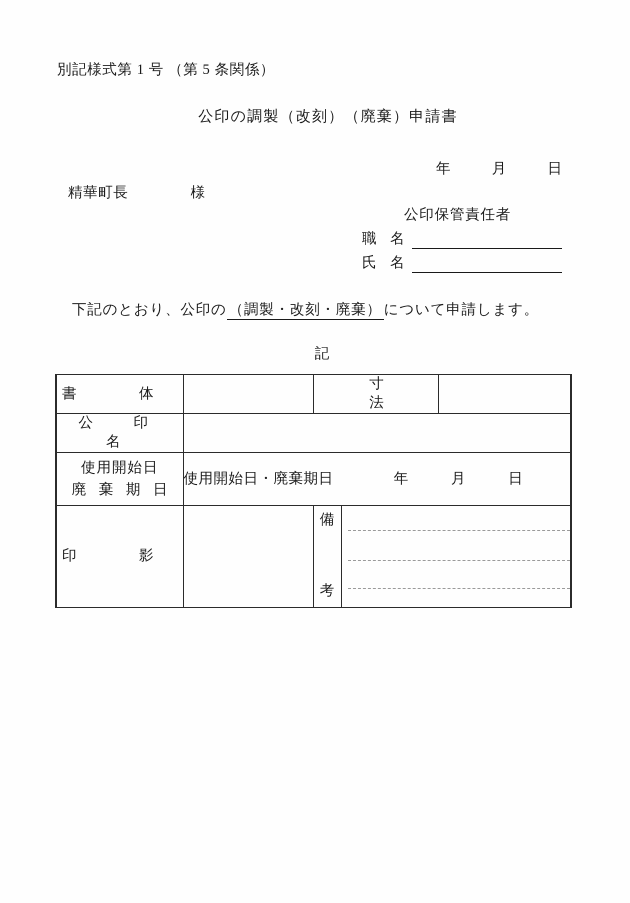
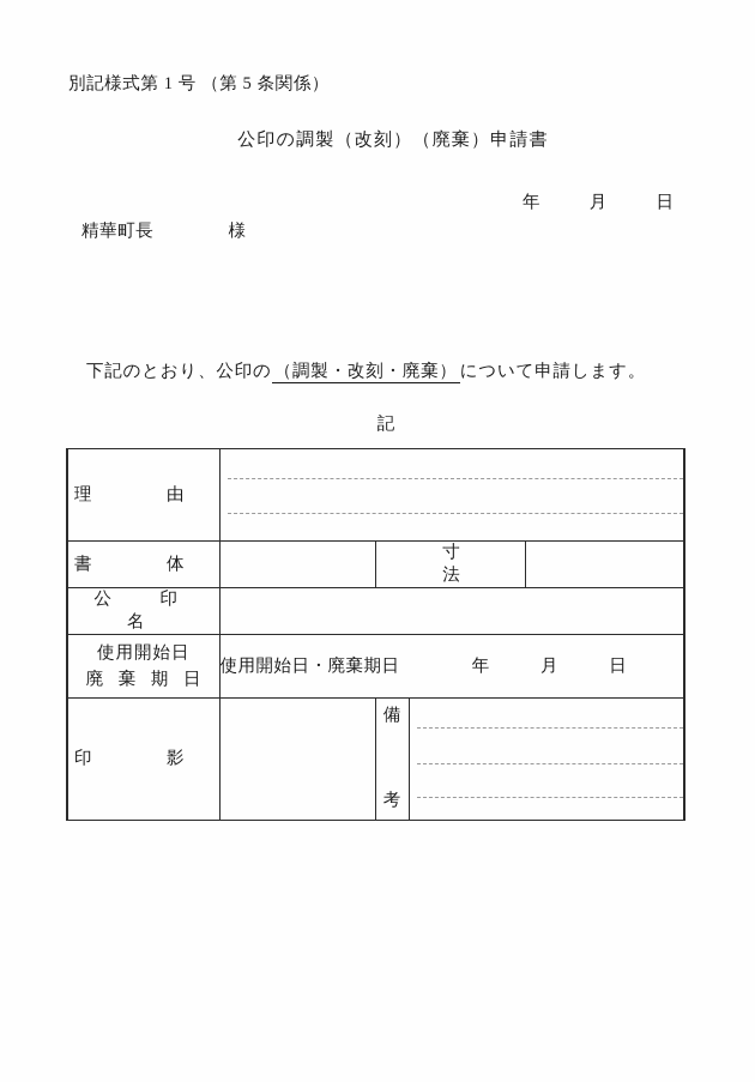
  別記様式第 1 号 （第 5 条関係）
  公印の調製（改刻）（廃棄）申請書
  年 月 日
  精華町長 様
- 公印保管責任者
- 職 名
- 氏 名
  下記のとおり、公印の （調製・改刻・廃棄） について申請します。
  記
+ 理 由
  書 体		寸 法
  公 印 名
  使用開始日 廃 棄 期 日	使用開始日・廃棄期日 年 月 日
  印 影		備 考
